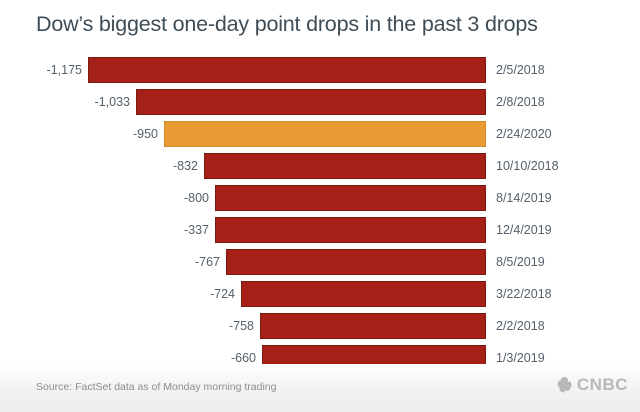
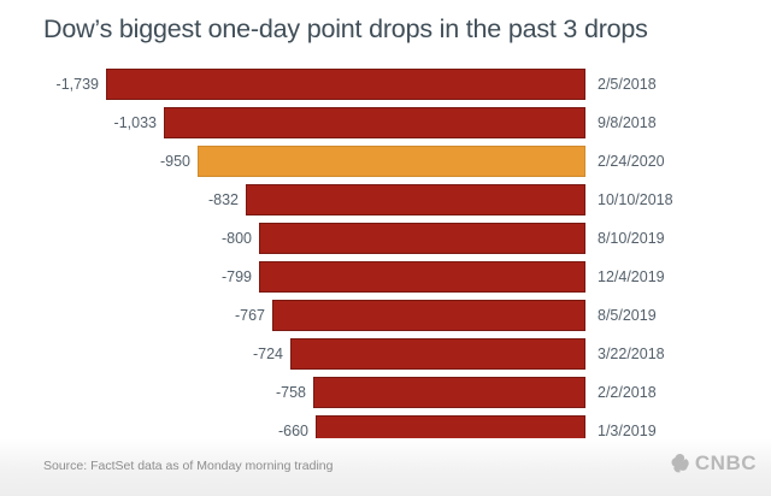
  Dow’s biggest one-day point drops in the past 3 drops
- -1,175
+ -1,739
  2/5/2018
  -1,033
- 2/8/2018
+ 9/8/2018
  -950
  2/24/2020
  -832
  10/10/2018
  -800
- 8/14/2019
+ 8/10/2019
- -337
+ -799
  12/4/2019
  -767
  8/5/2019
  -724
  3/22/2018
  -758
  2/2/2018
  -660
  1/3/2019
  Source: FactSet data as of Monday morning trading
  CNBC
